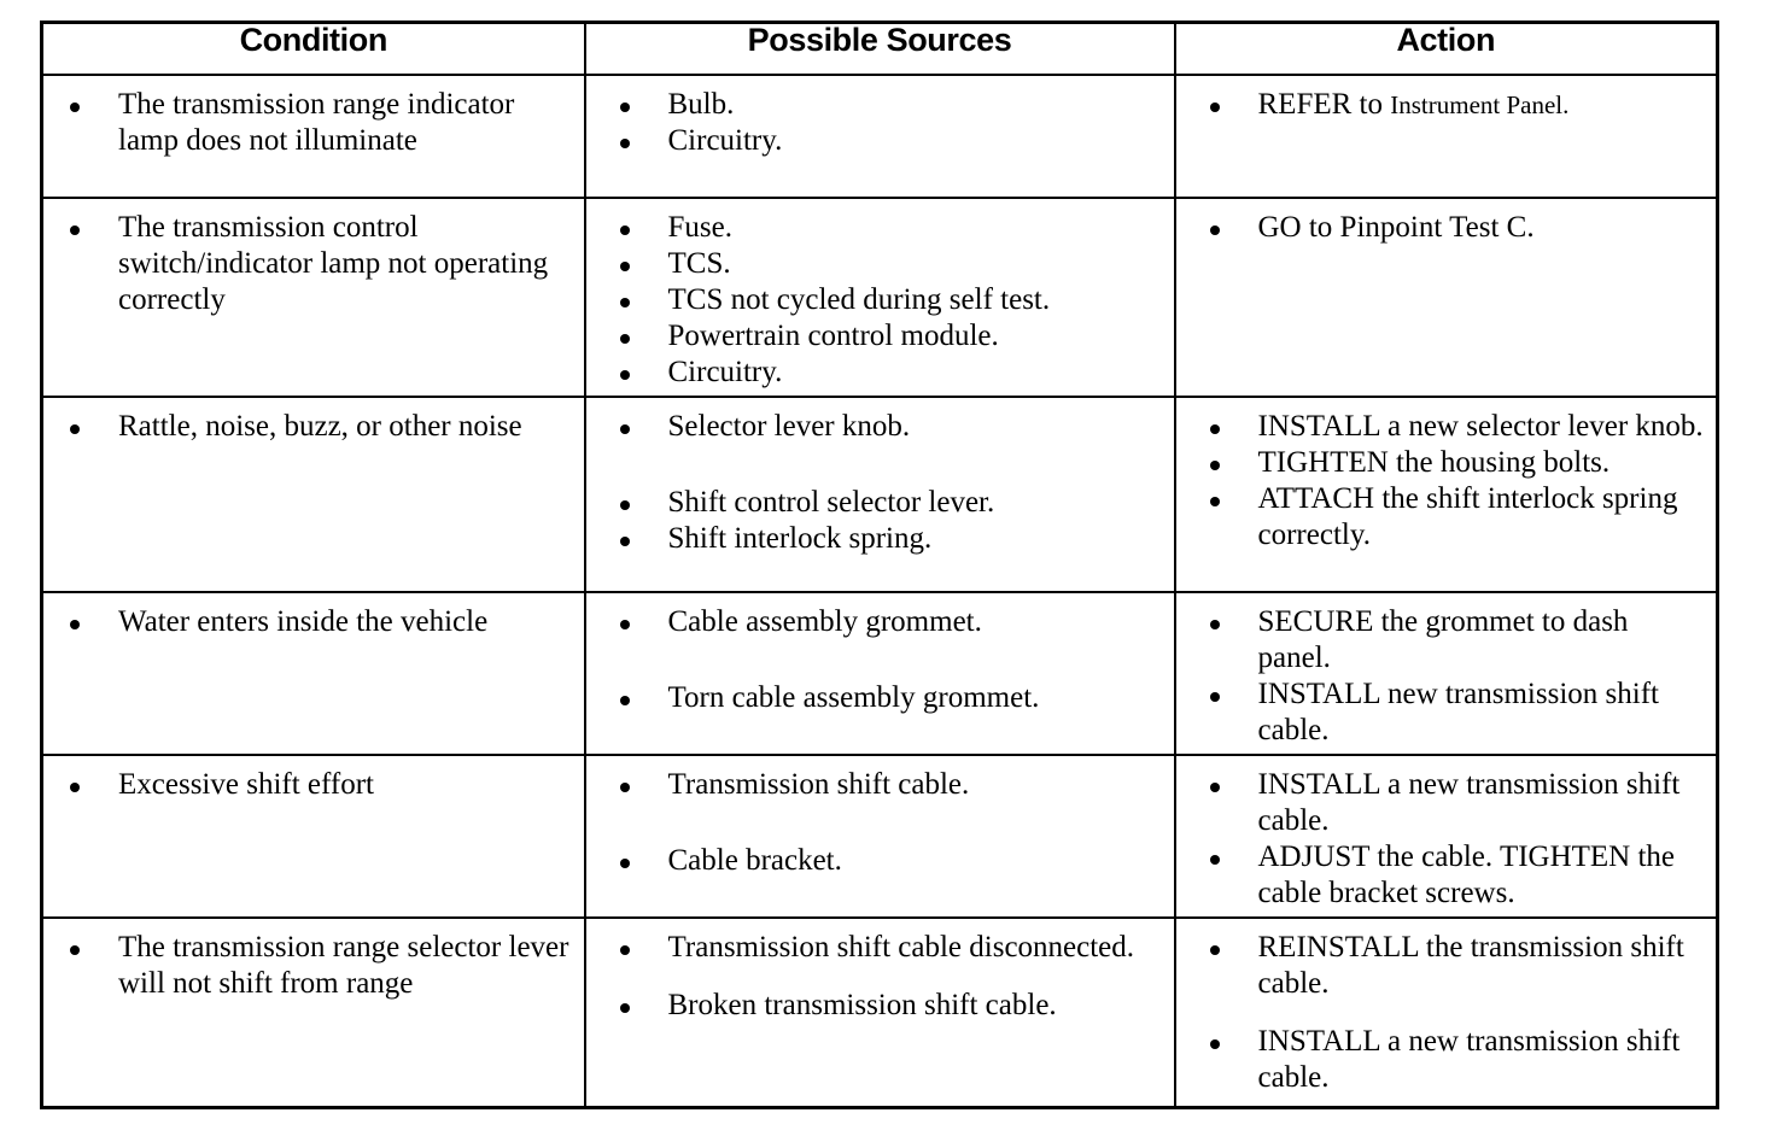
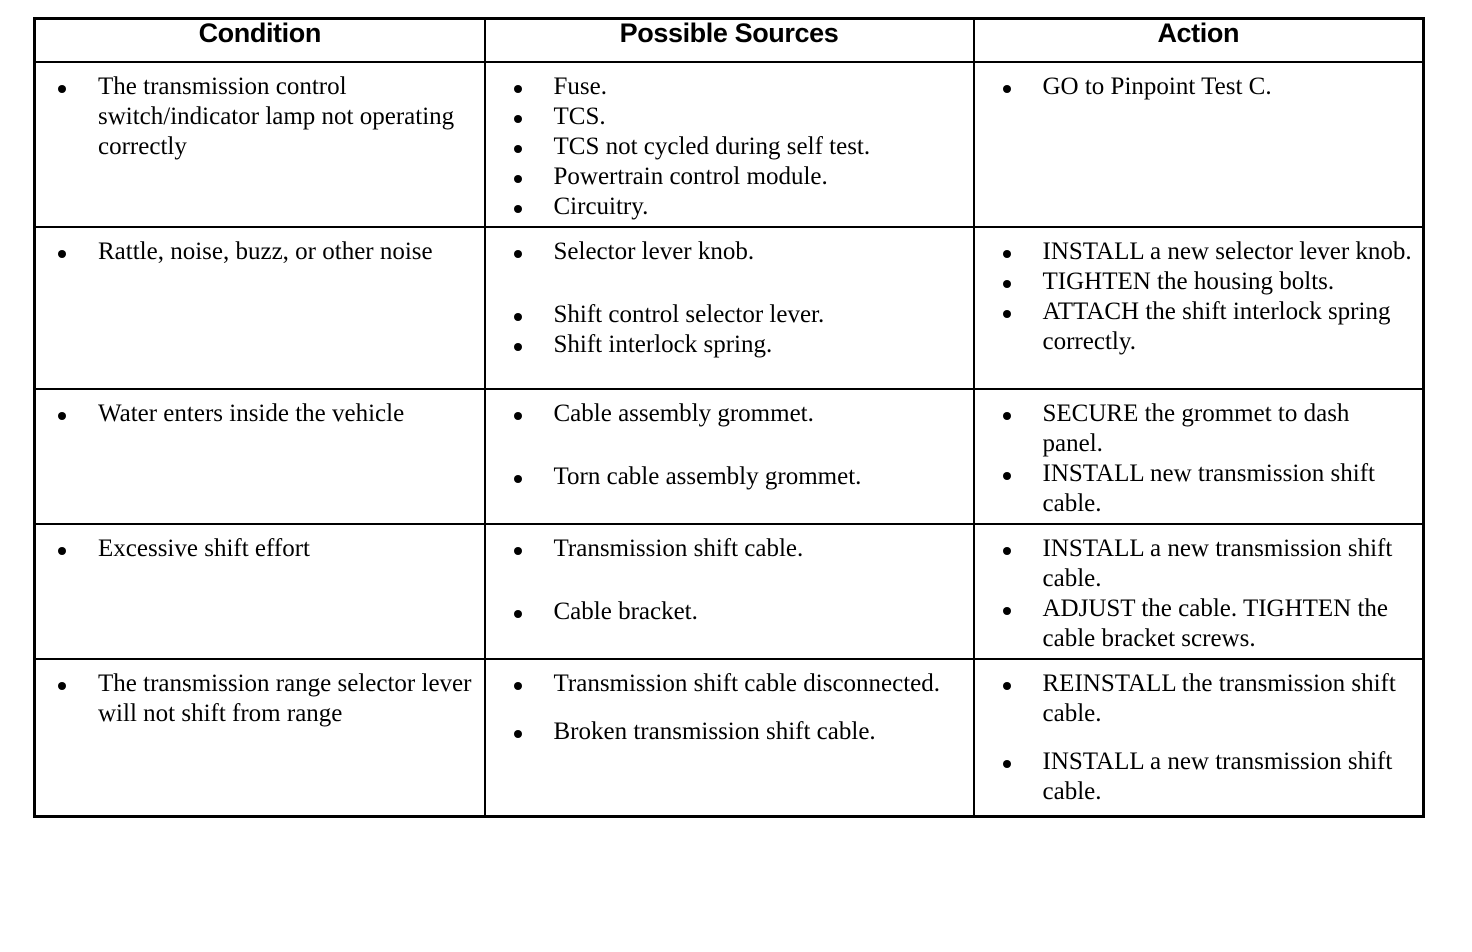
  Condition	Possible Sources	Action
- The transmission range indicator lamp does not illuminate	Bulb. Circuitry.	REFER to Instrument Panel.
  The transmission control switch/indicator lamp not operating correctly	Fuse. TCS. TCS not cycled during self test. Powertrain control module. Circuitry.	GO to Pinpoint Test C.
  Rattle, noise, buzz, or other noise	Selector lever knob. Shift control selector lever. Shift interlock spring.	INSTALL a new selector lever knob. TIGHTEN the housing bolts. ATTACH the shift interlock spring correctly.
  Water enters inside the vehicle	Cable assembly grommet. Torn cable assembly grommet.	SECURE the grommet to dash panel. INSTALL new transmission shift cable.
  Excessive shift effort	Transmission shift cable. Cable bracket.	INSTALL a new transmission shift cable. ADJUST the cable. TIGHTEN the cable bracket screws.
  The transmission range selector lever will not shift from range	Transmission shift cable disconnected. Broken transmission shift cable.	REINSTALL the transmission shift cable. INSTALL a new transmission shift cable.
